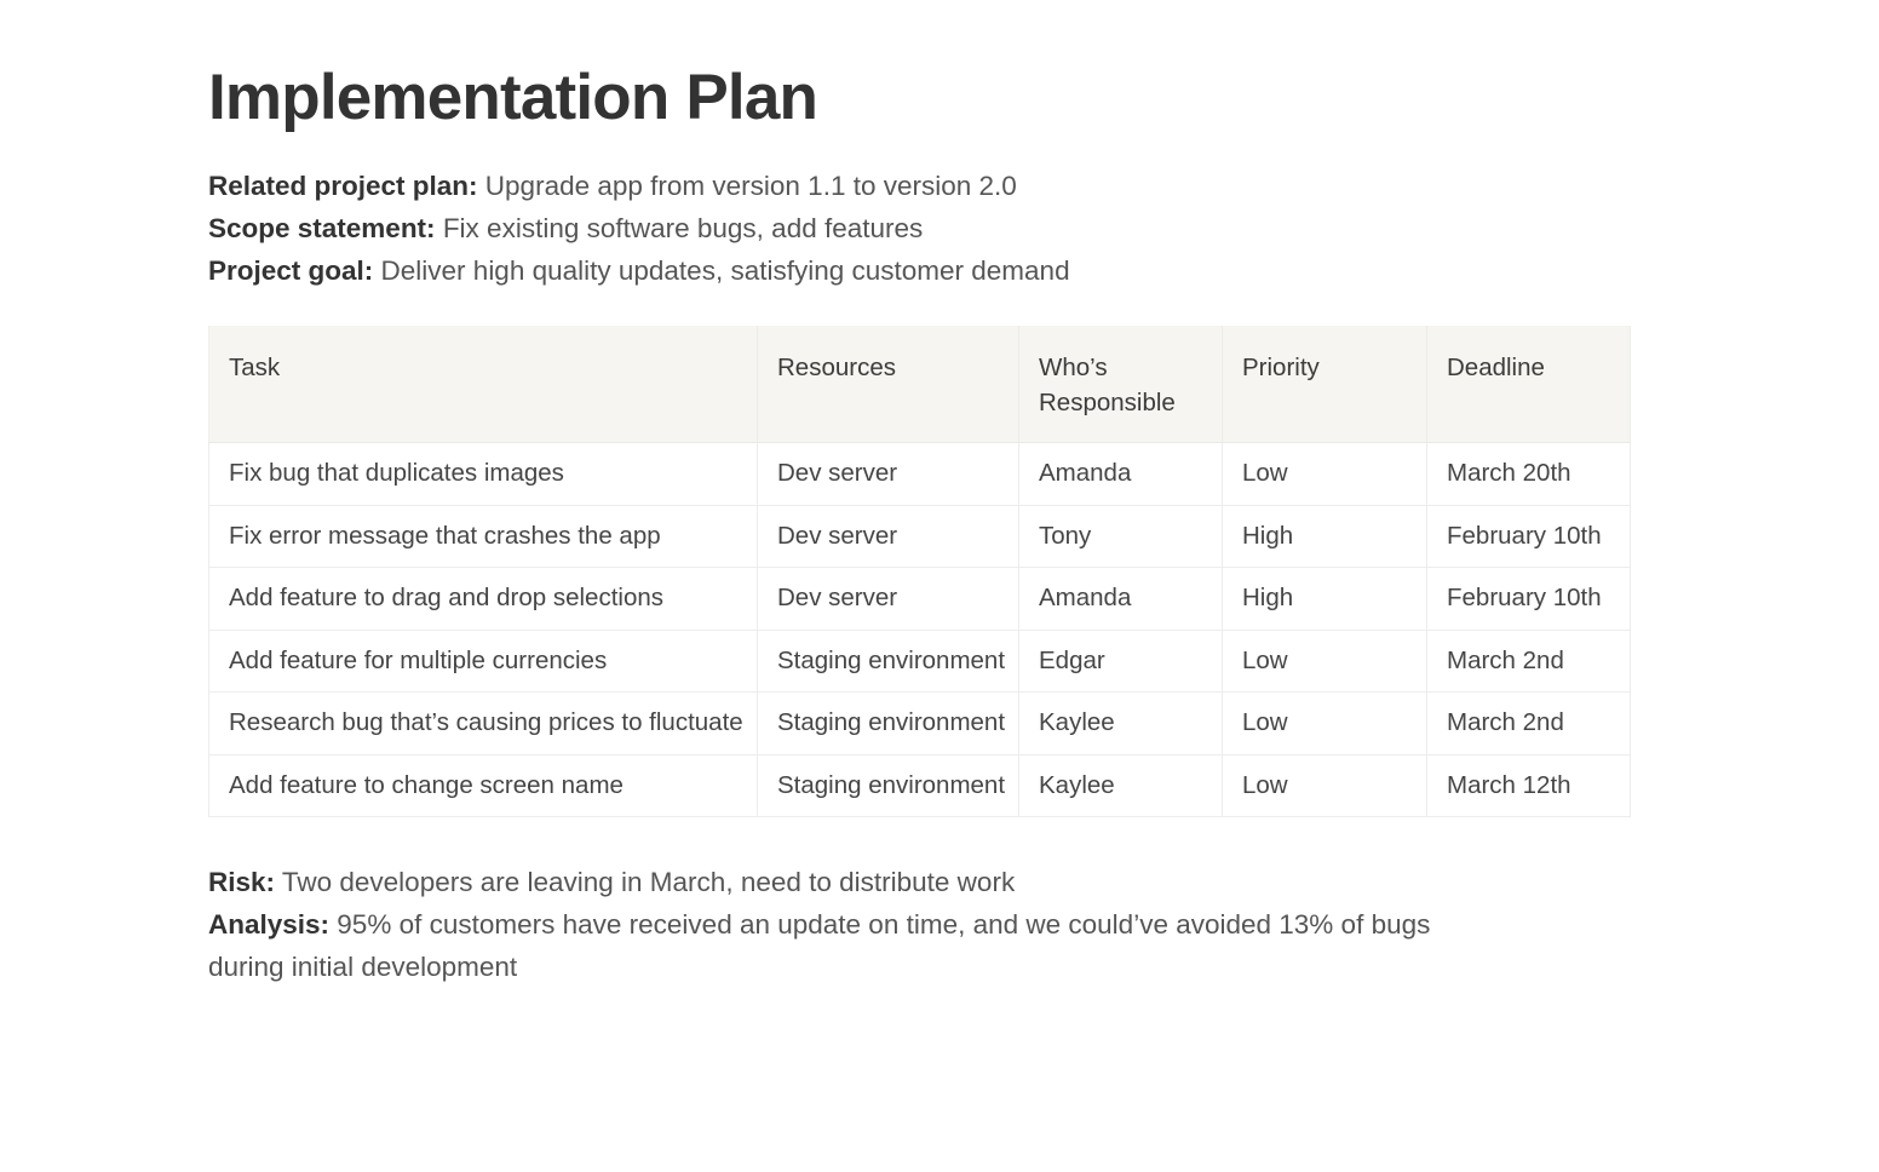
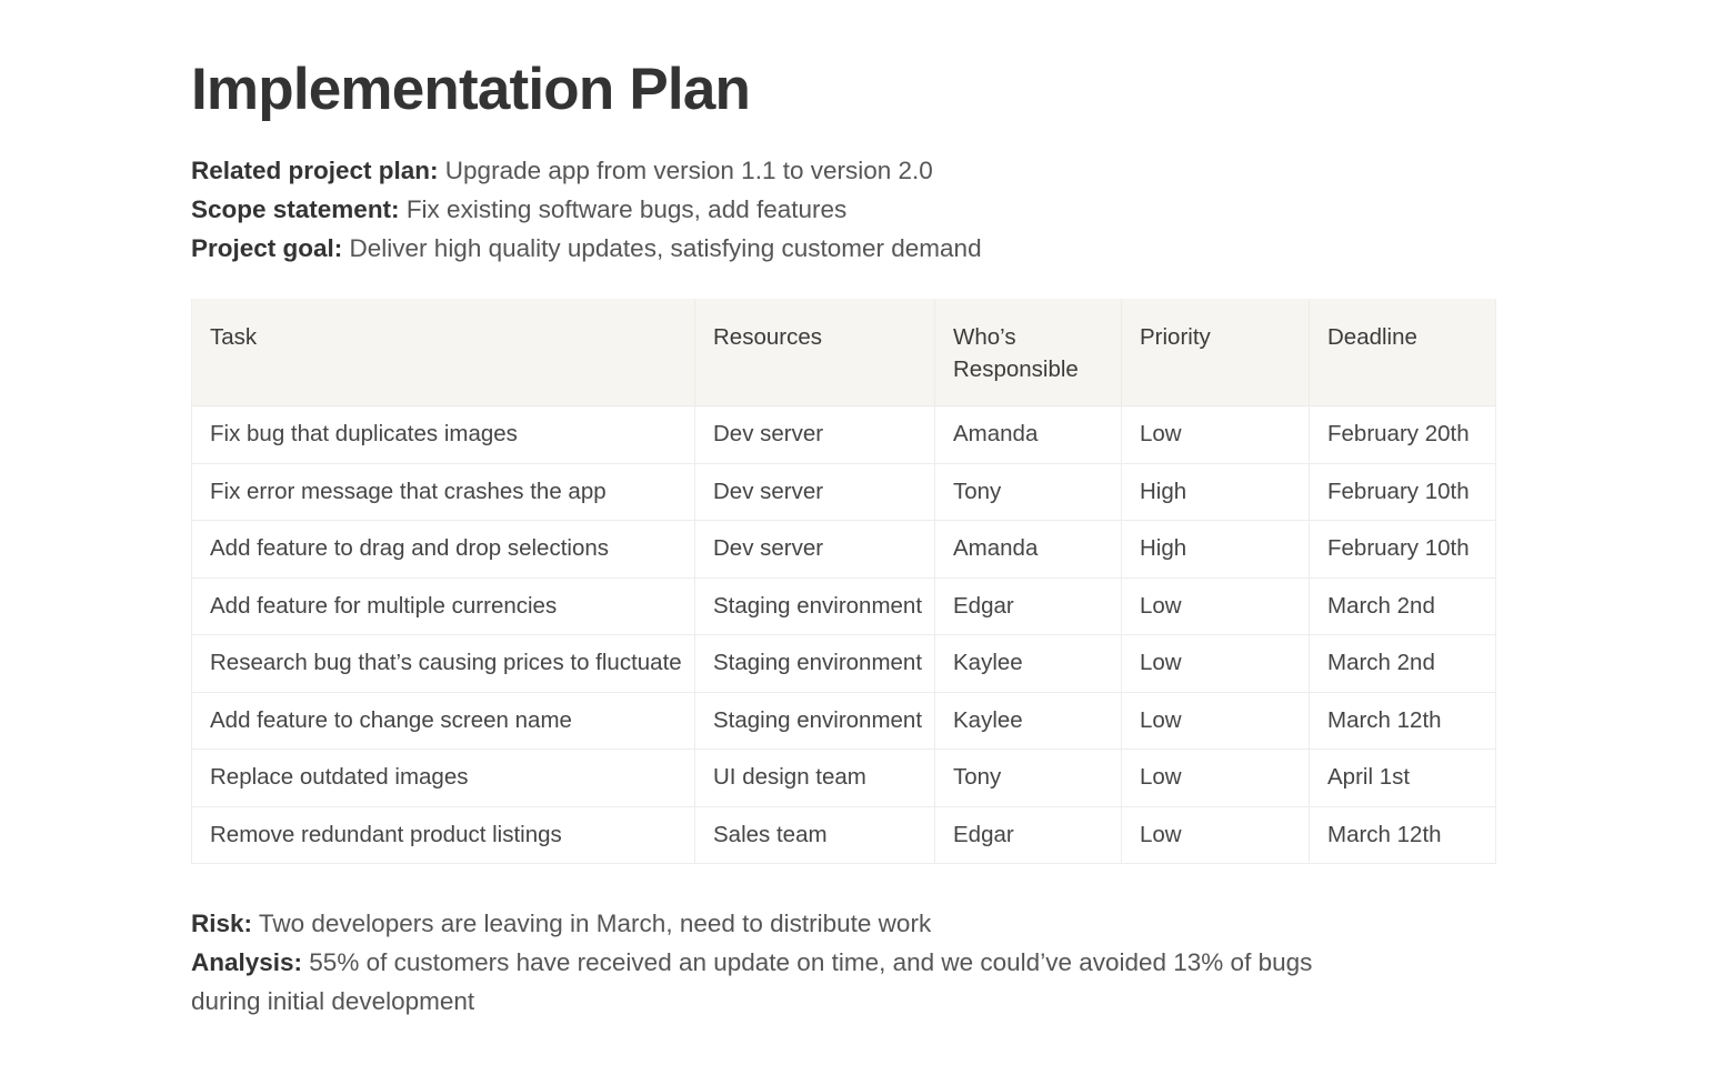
  Implementation Plan
  Related project plan: Upgrade app from version 1.1 to version 2.0
  Scope statement: Fix existing software bugs, add features
  Project goal: Deliver high quality updates, satisfying customer demand
  Task	Resources	Who’s Responsible	Priority	Deadline
- Fix bug that duplicates images	Dev server	Amanda	Low	March 20th
+ Fix bug that duplicates images	Dev server	Amanda	Low	February 20th
  Fix error message that crashes the app	Dev server	Tony	High	February 10th
  Add feature to drag and drop selections	Dev server	Amanda	High	February 10th
  Add feature for multiple currencies	Staging environment	Edgar	Low	March 2nd
  Research bug that’s causing prices to fluctuate	Staging environment	Kaylee	Low	March 2nd
  Add feature to change screen name	Staging environment	Kaylee	Low	March 12th
+ Replace outdated images	UI design team	Tony	Low	April 1st
+ Remove redundant product listings	Sales team	Edgar	Low	March 12th
  Risk: Two developers are leaving in March, need to distribute work
- Analysis: 95% of customers have received an update on time, and we could’ve avoided 13% of bugs during initial development
+ Analysis: 55% of customers have received an update on time, and we could’ve avoided 13% of bugs during initial development
